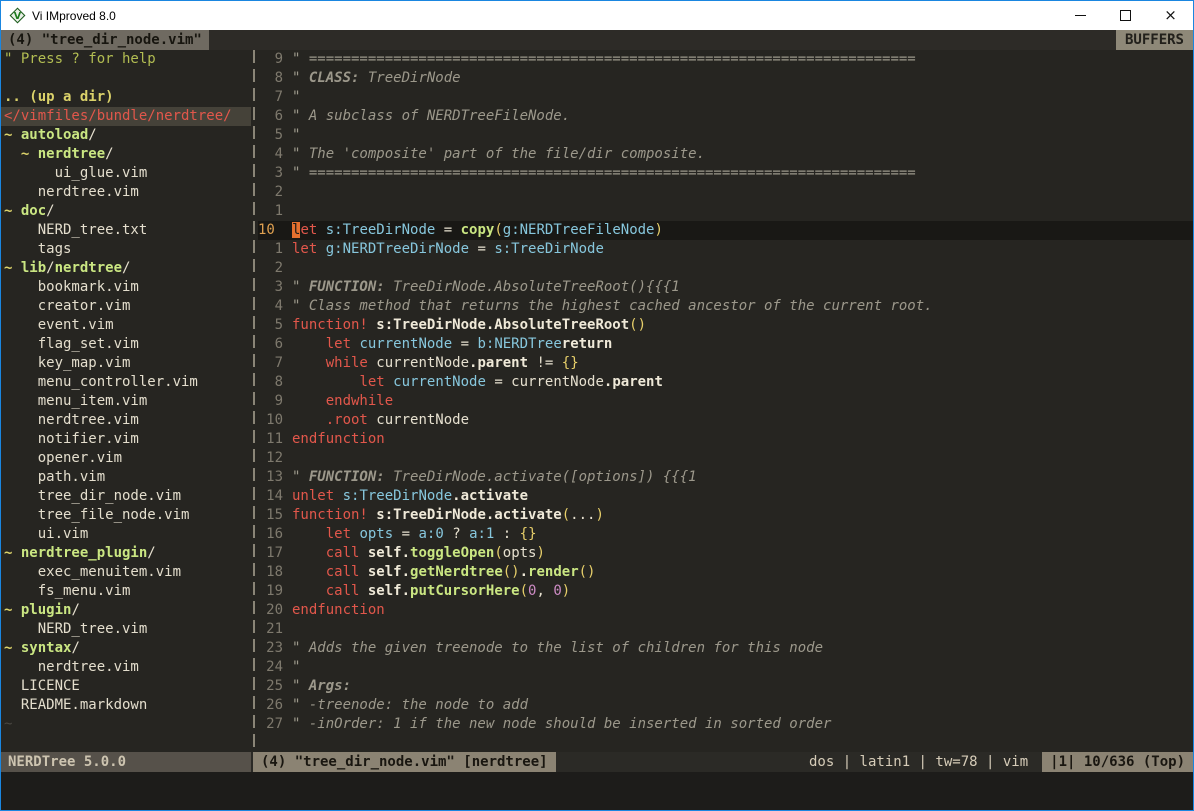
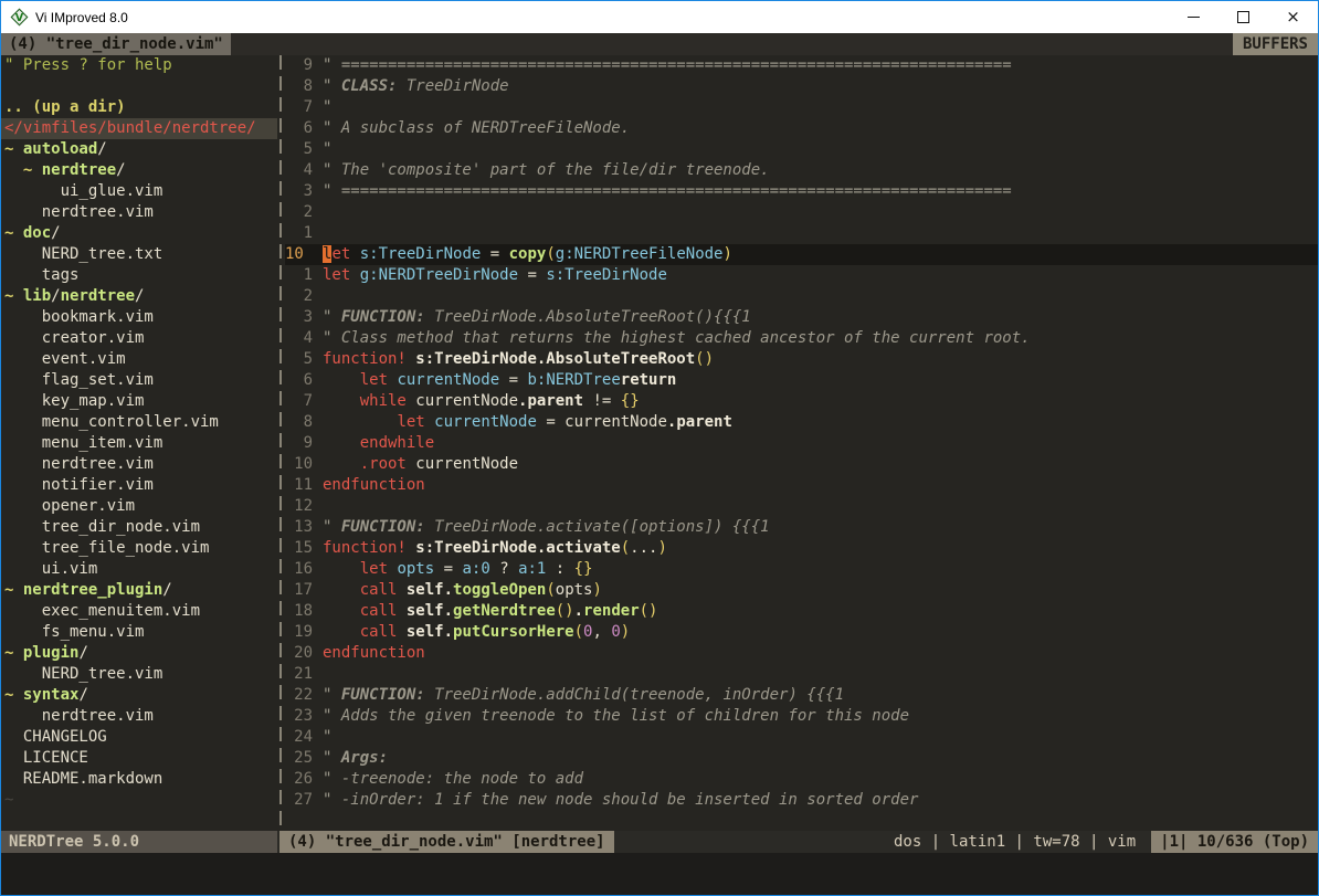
  V
  Vi IMproved 8.0
  ×
  (4) "tree_dir_node.vim"
  BUFFERS
  " Press ? for help
  .. (up a dir)
  </vimfiles/bundle/nerdtree/
  ~ autoload/
  ~ nerdtree/
  ui_glue.vim
  nerdtree.vim
  ~ doc/
  NERD_tree.txt
  tags
  ~ lib/nerdtree/
  bookmark.vim
  creator.vim
  event.vim
  flag_set.vim
  key_map.vim
  menu_controller.vim
  menu_item.vim
  nerdtree.vim
  notifier.vim
  opener.vim
- path.vim
  tree_dir_node.vim
  tree_file_node.vim
  ui.vim
  ~ nerdtree_plugin/
  exec_menuitem.vim
  fs_menu.vim
  ~ plugin/
  NERD_tree.vim
  ~ syntax/
  nerdtree.vim
+ CHANGELOG
  LICENCE
  README.markdown
  ~
  9 " ========================================================================
  8 " CLASS: TreeDirNode
  7 "
  6 " A subclass of NERDTreeFileNode.
  5 "
- 4 " The 'composite' part of the file/dir composite.
+ 4 " The 'composite' part of the file/dir treenode.
  3 " ========================================================================
  2
  1
  10 let s:TreeDirNode = copy(g:NERDTreeFileNode)
  1 let g:NERDTreeDirNode = s:TreeDirNode
  2
  3 " FUNCTION: TreeDirNode.AbsoluteTreeRoot(){{{1
  4 " Class method that returns the highest cached ancestor of the current root.
  5 function! s:TreeDirNode.AbsoluteTreeRoot()
  6 let currentNode = b:NERDTreereturn
  7 while currentNode.parent != {}
  8 let currentNode = currentNode.parent
  9 endwhile
  10 .root currentNode
  11 endfunction
  12
  13 " FUNCTION: TreeDirNode.activate([options]) {{{1
- 14 unlet s:TreeDirNode.activate
  15 function! s:TreeDirNode.activate(...)
  16 let opts = a:0 ? a:1 : {}
  17 call self.toggleOpen(opts)
  18 call self.getNerdtree().render()
  19 call self.putCursorHere(0, 0)
  20 endfunction
  21
+ 22 " FUNCTION: TreeDirNode.addChild(treenode, inOrder) {{{1
  23 " Adds the given treenode to the list of children for this node
  24 "
  25 " Args:
  26 " -treenode: the node to add
  27 " -inOrder: 1 if the new node should be inserted in sorted order
  NERDTree 5.0.0
  (4) "tree_dir_node.vim" [nerdtree]
  dos | latin1 | tw=78 | vim
  |1| 10/636 (Top)
